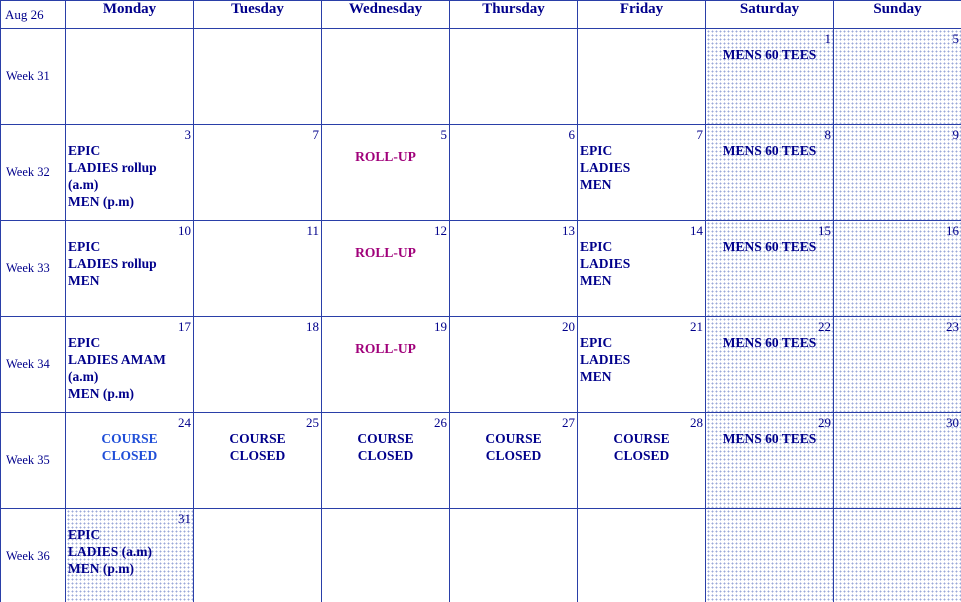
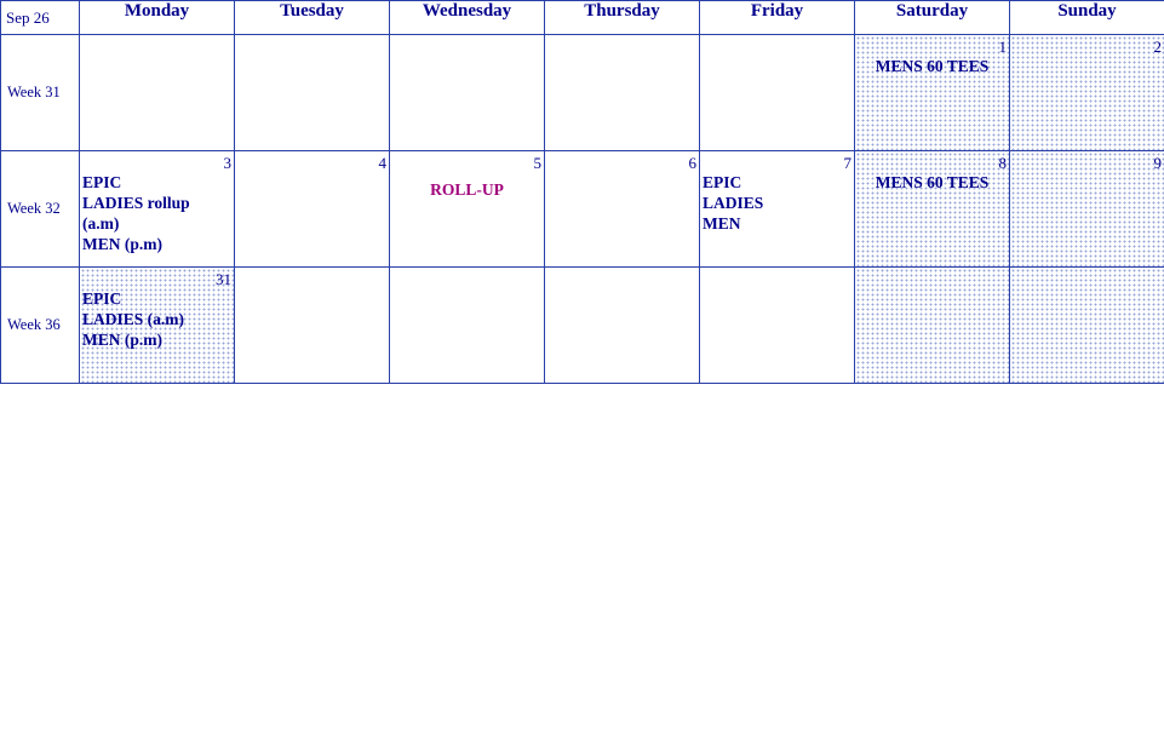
- Aug 26	Monday	Tuesday	Wednesday	Thursday	Friday	Saturday	Sunday
+ Sep 26	Monday	Tuesday	Wednesday	Thursday	Friday	Saturday	Sunday
- Week 31						1MENS 60 TEES	5
+ Week 31						1MENS 60 TEES	2
- Week 32	3EPICLADIES rollup(a.m)MEN (p.m)	7	5ROLL-UP	6	7EPICLADIESMEN	8MENS 60 TEES	9
+ Week 32	3EPICLADIES rollup(a.m)MEN (p.m)	4	5ROLL-UP	6	7EPICLADIESMEN	8MENS 60 TEES	9
- Week 33	10EPICLADIES rollupMEN	11	12ROLL-UP	13	14EPICLADIESMEN	15MENS 60 TEES	16
- Week 34	17EPICLADIES AMAM(a.m)MEN (p.m)	18	19ROLL-UP	20	21EPICLADIESMEN	22MENS 60 TEES	23
- Week 35	24COURSECLOSED	25COURSECLOSED	26COURSECLOSED	27COURSECLOSED	28COURSECLOSED	29MENS 60 TEES	30
  Week 36	31EPICLADIES (a.m)MEN (p.m)
